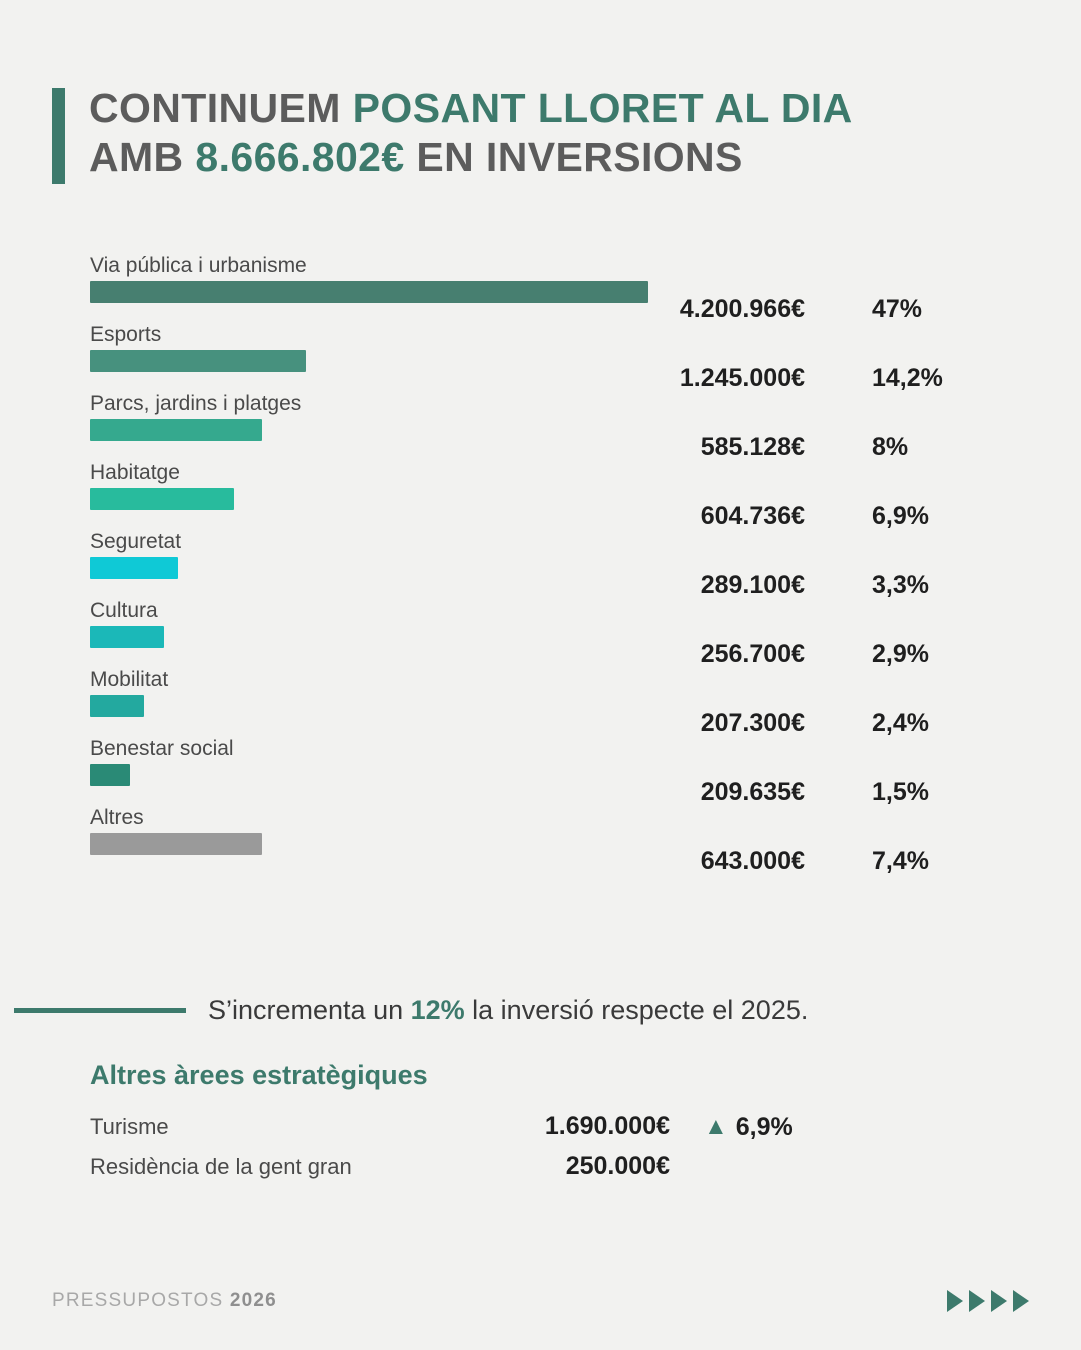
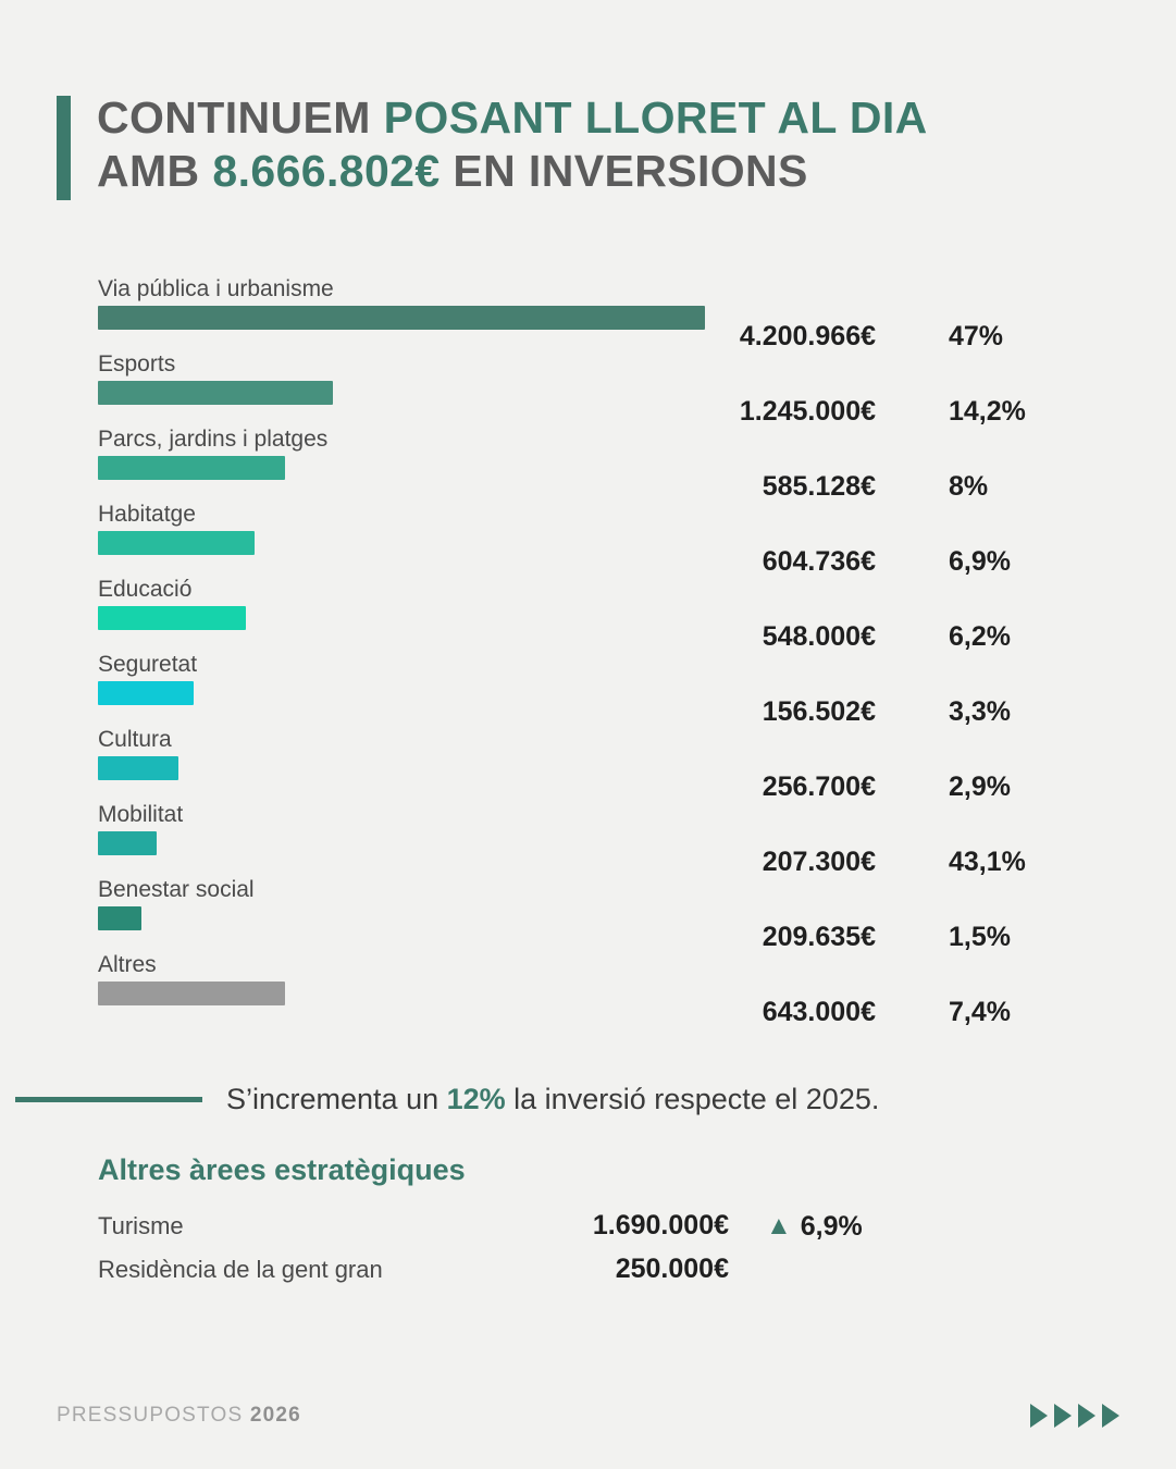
  CONTINUEM POSANT LLORET AL DIA
  AMB 8.666.802€ EN INVERSIONS
  Via pública i urbanisme
  4.200.966€
  47%
  Esports
  1.245.000€
  14,2%
  Parcs, jardins i platges
  585.128€
  8%
  Habitatge
  604.736€
  6,9%
+ Educació
+ 548.000€
+ 6,2%
  Seguretat
- 289.100€
+ 156.502€
  3,3%
  Cultura
  256.700€
  2,9%
  Mobilitat
  207.300€
- 2,4%
+ 43,1%
  Benestar social
  209.635€
  1,5%
  Altres
  643.000€
  7,4%
  S’incrementa un 12% la inversió respecte el 2025.
  Altres àrees estratègiques
  Turisme
  1.690.000€
  ▲
  6,9%
  Residència de la gent gran
  250.000€
  PRESSUPOSTOS 2026
